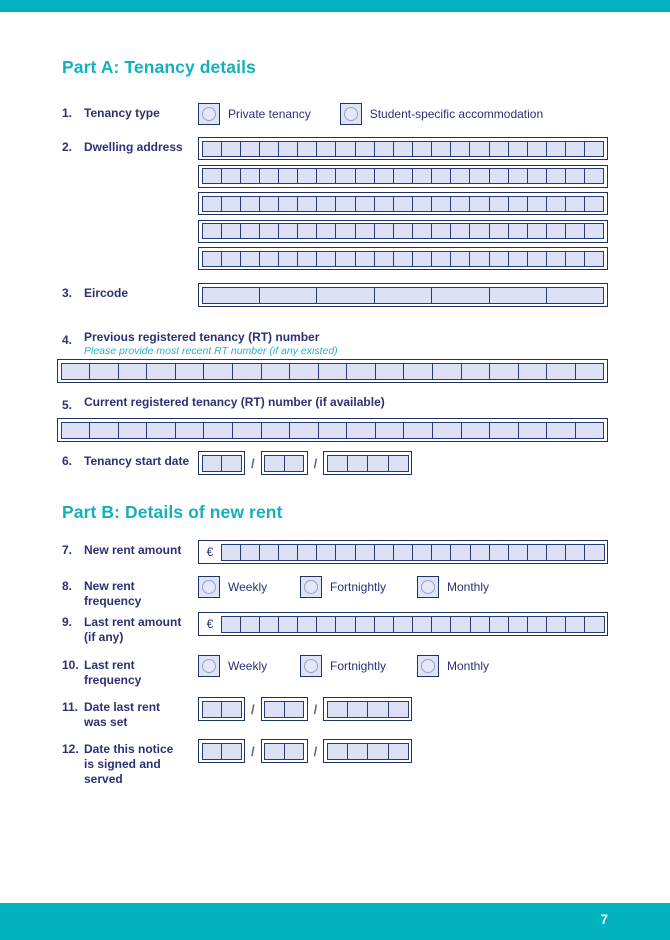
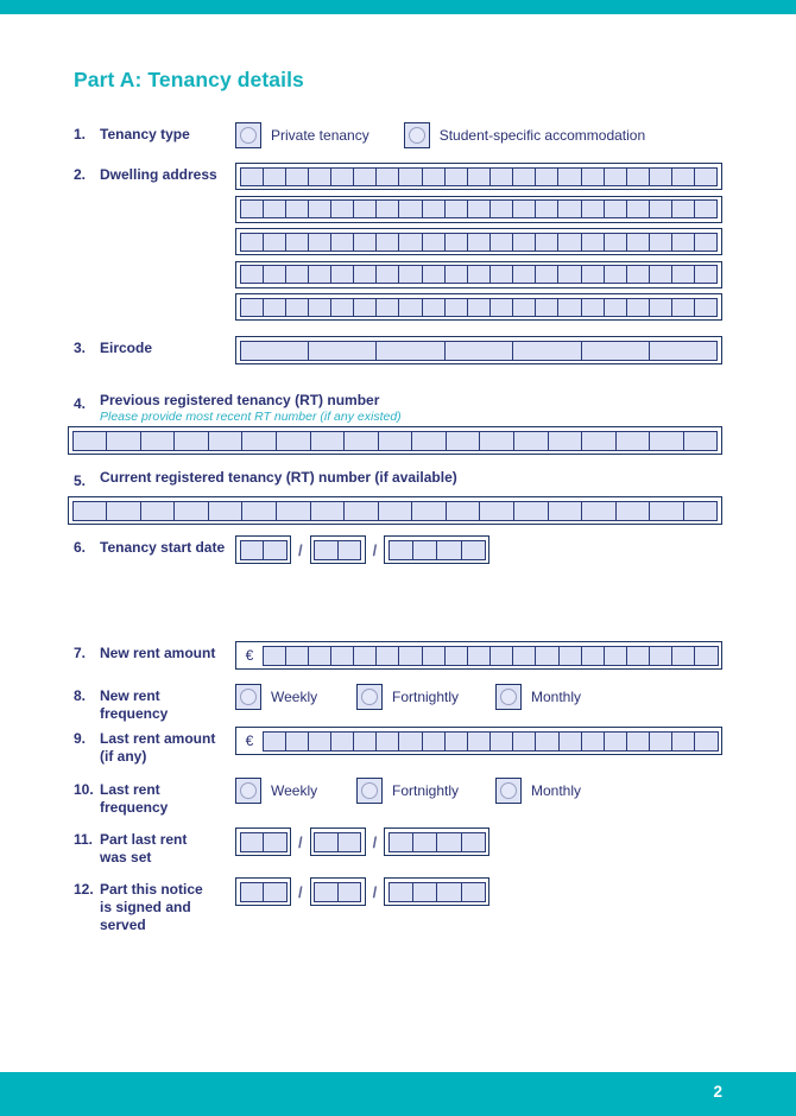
  Part A: Tenancy details
  1.
  Tenancy type
  Private tenancy
  Student-specific accommodation
  2.
  Dwelling address
  3.
  Eircode
  4.
  Previous registered tenancy (RT) number
  Please provide most recent RT number (if any existed)
  5.
  Current registered tenancy (RT) number (if available)
  6.
  Tenancy start date
  /
  /
- Part B: Details of new rent
  7.
  New rent amount
  €
  8.
  New rent frequency
  Weekly
  Fortnightly
  Monthly
  9.
  Last rent amount (if any)
  €
  10.
  Last rent frequency
  Weekly
  Fortnightly
  Monthly
  11.
- Date last rent was set
+ Part last rent was set
  /
  /
  12.
- Date this notice is signed and served
+ Part this notice is signed and served
  /
  /
- 7
+ 2
